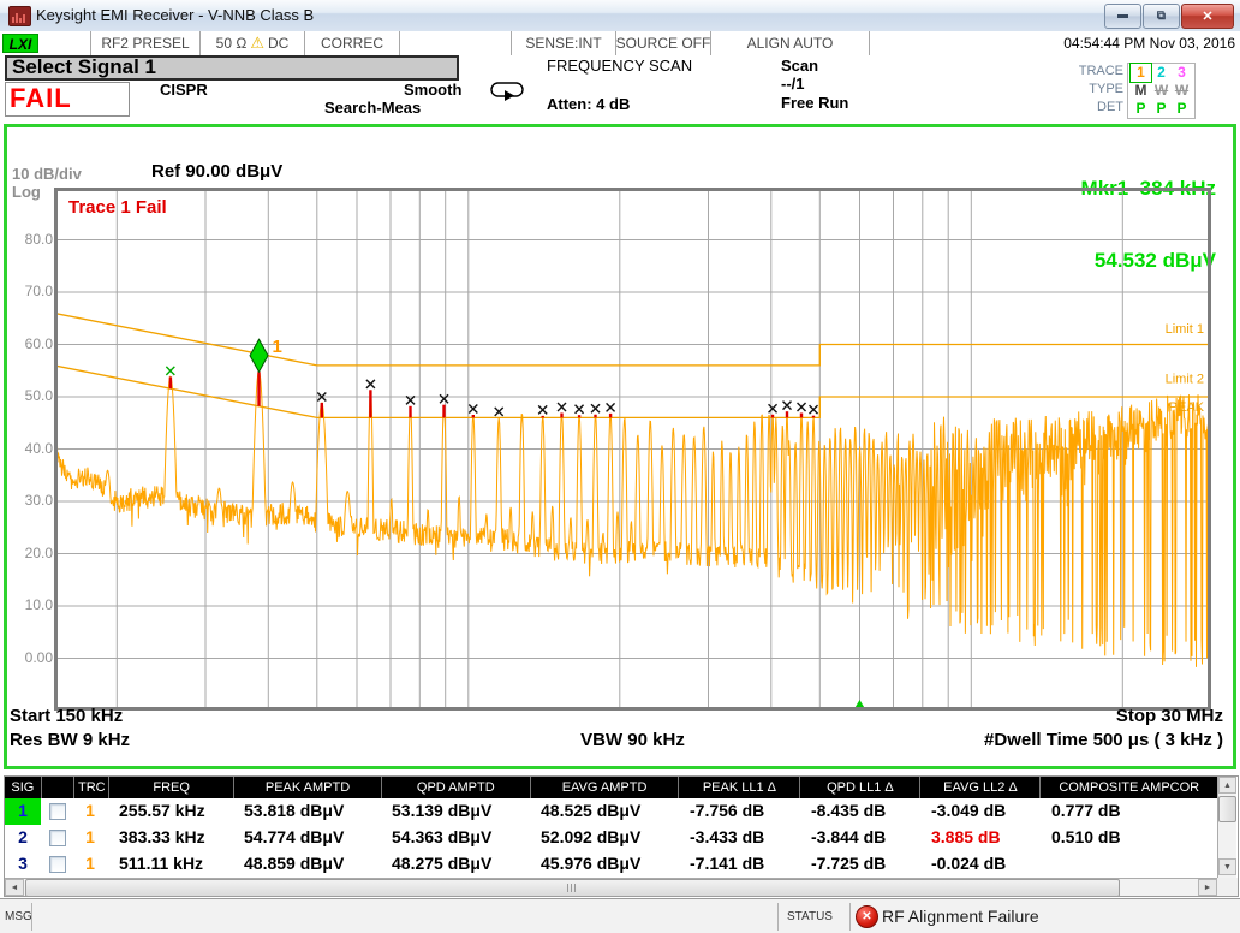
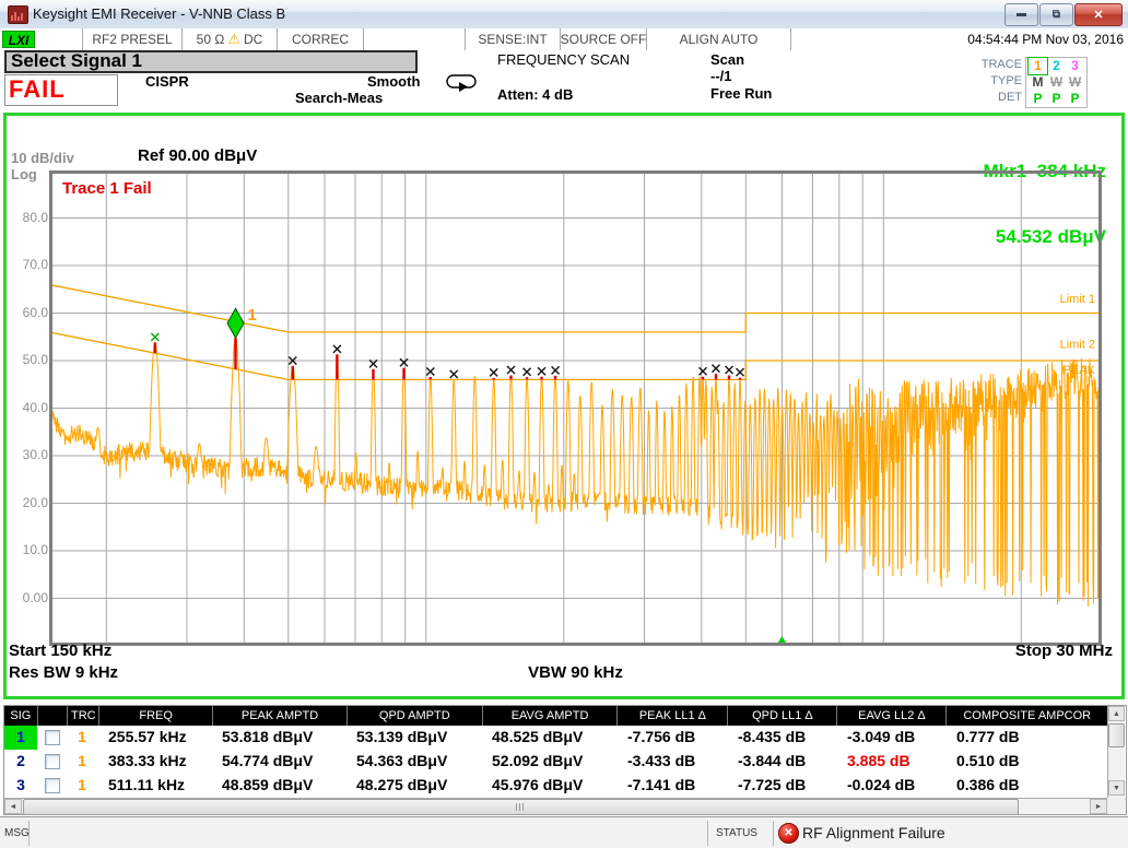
  Keysight EMI Receiver - V-NNB Class B
  ⧉
  ✕
  LXI
  RF2 PRESEL
  50 Ω
  ⚠
  DC
  CORREC
  SENSE:INT
  SOURCE OFF
  ALIGN AUTO
  04:54:44 PM Nov 03, 2016
  Select Signal 1
  FAIL
  CISPR
  Smooth
  Search-Meas
  FREQUENCY SCAN
  Atten: 4 dB
  Scan
  --/1
  Free Run
  TRACE
  TYPE
  DET
  1
  2
  3
  M
  W
  W
  P
  P
  P
  54.532 dBμ
  10 dB/div
  Log
  Ref 90.00 dBμV
  Trace 1 Fail
  80.0
  70.0
  60.0
  50.0
  40.0
  30.0
  20.0
  10.0
  0.00
  Limit 1
  Limit 2
  PEAK
  1
  Start 150 kHz
  Res BW 9 kHz
  VBW 90 kHz
  Stop 30 MHz
- #Dwell Time 500 μs ( 3 kHz )
  SIG
  TRC
  FREQ
  PEAK AMPTD
  QPD AMPTD
  EAVG AMPTD
  PEAK LL1 Δ
  QPD LL1 Δ
  EAVG LL2 Δ
  COMPOSITE AMPCOR
  1
  1
  255.57 kHz
  53.818 dBμV
  53.139 dBμV
  48.525 dBμV
  -7.756 dB
  -8.435 dB
  -3.049 dB
  0.777 dB
  2
  1
  383.33 kHz
  54.774 dBμV
  54.363 dBμV
  52.092 dBμV
  -3.433 dB
  -3.844 dB
  3.885 dB
  0.510 dB
  3
  1
  511.11 kHz
  48.859 dBμV
  48.275 dBμV
  45.976 dBμV
  -7.141 dB
  -7.725 dB
  -0.024 dB
+ 0.386 dB
  MSG
  STATUS
  ✕
  RF Alignment Failure
